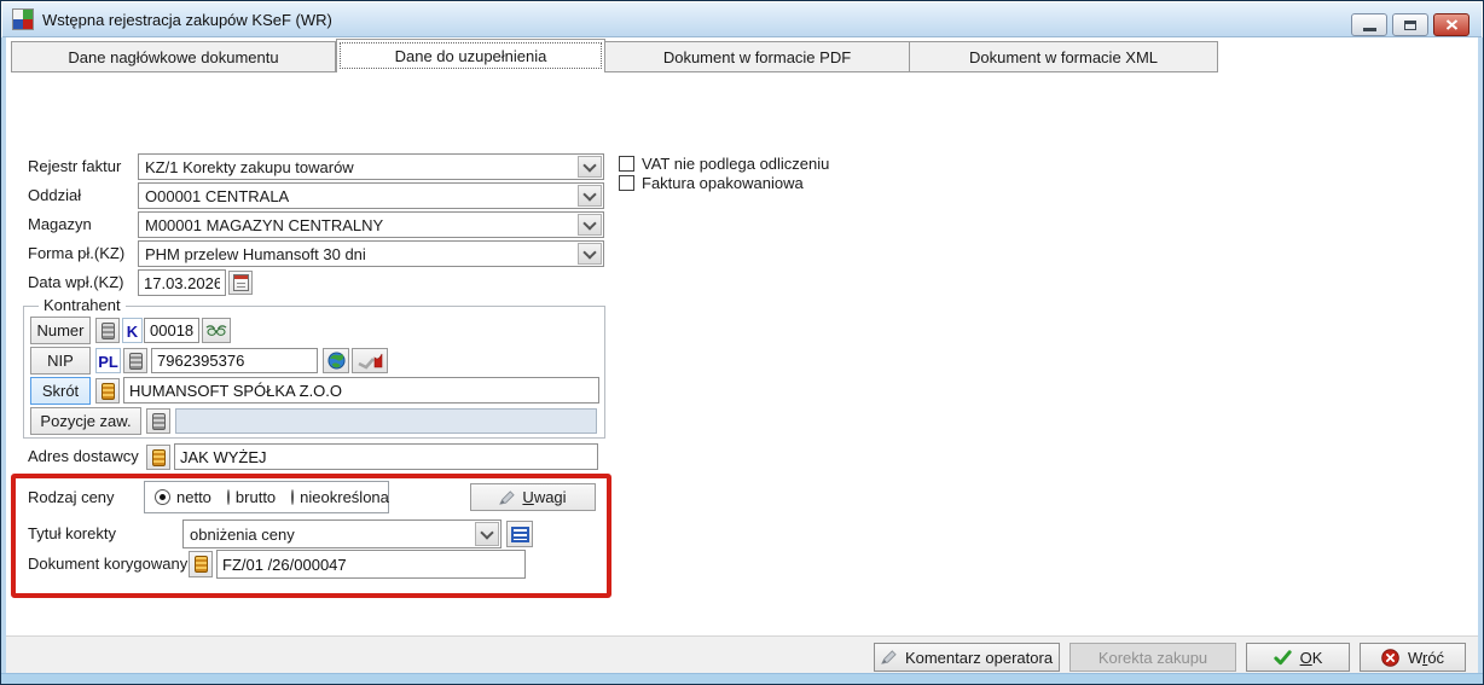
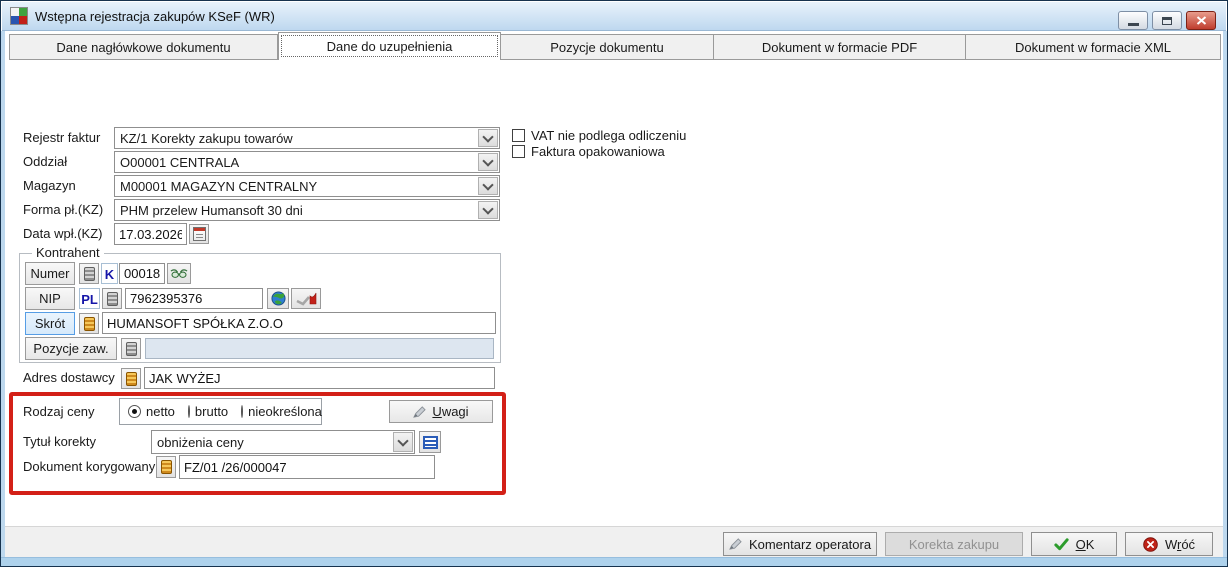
  Wstępna rejestracja zakupów KSeF (WR)
  Dane nagłówkowe dokumentu
  Dane do uzupełnienia
+ Pozycje dokumentu
  Dokument w formacie PDF
  Dokument w formacie XML
  Rejestr faktur
  KZ/1 Korekty zakupu towarów
  Oddział
  O00001 CENTRALA
  Magazyn
  M00001 MAGAZYN CENTRALNY
  Forma pł.(KZ)
  PHM przelew Humansoft 30 dni
  Data wpł.(KZ)
  17.03.2026
  VAT nie podlega odliczeniu
  Faktura opakowaniowa
  Kontrahent
  Numer
  K
  00018
  NIP
  PL
  7962395376
  Skrót
  HUMANSOFT SPÓŁKA Z.O.O
  Pozycje zaw.
  Adres dostawcy
  JAK WYŻEJ
  Rodzaj ceny
  netto
  brutto
  nieokreślona
  Uwagi
  Tytuł korekty
  obniżenia ceny
  Dokument korygowany
  FZ/01 /26/000047
  Komentarz operatora
  Korekta zakupu
  OK
  Wróć
